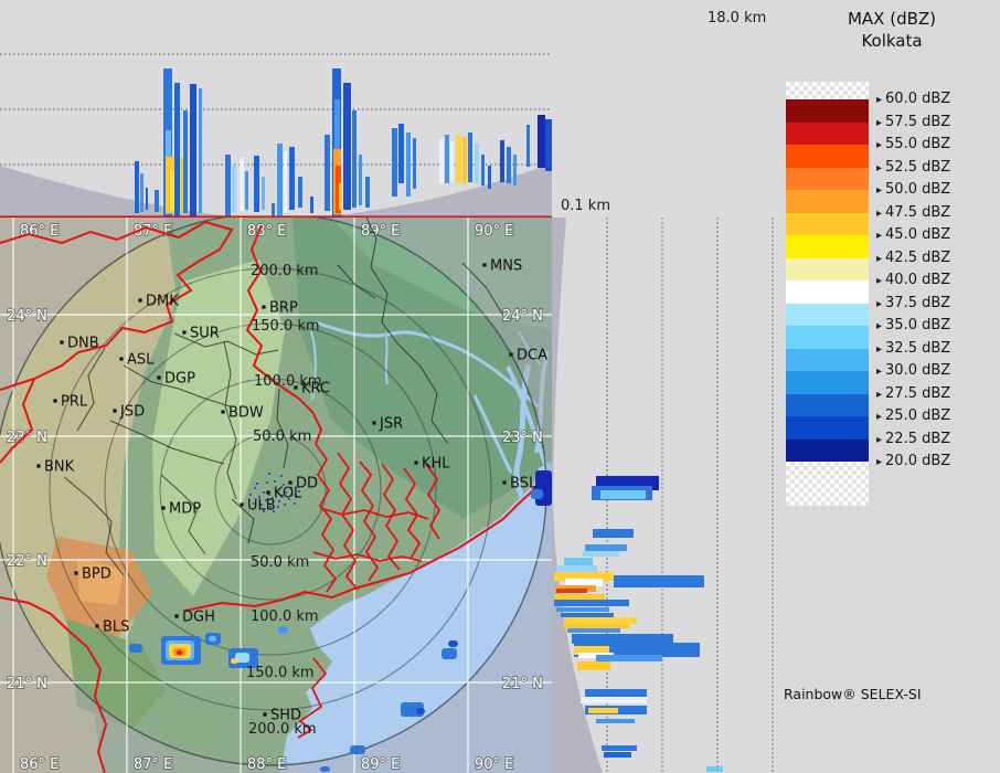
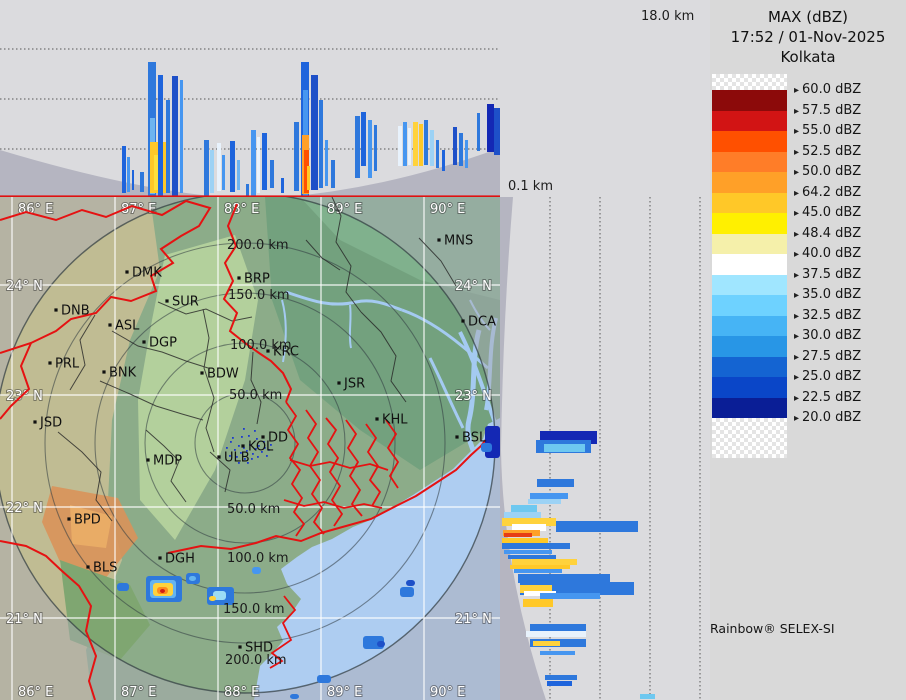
  18.0 km
  0.1 km
  86° E
  86° E
  87° E
  88° E
  88° E
  89° E
  89° E
  90° E
  90° E
  24° N
  24° N
  23° N
  23° N
  22° N
  21° N
  21° N
  200.0 km
  150.0 km
  100.0 km
  50.0 km
  50.0 km
  100.0 km
  150.0 km
  200.0 km
  MNS
  DMK
  BRP
  SUR
  DNB
  DCA
  ASL
  DGP
  KRC
  PRL
- JSD
+ BNK
  BDW
  JSR
  KHL
- BNK
+ JSD
  BSL
  DD
  KOL
  ULB
  MDP
  BPD
  DGH
  BLS
  SHD
  MAX (dBZ)
+ 17:52 / 01-Nov-2025
  Kolkata
  ▸ 60.0 dBZ
  ▸ 57.5 dBZ
  ▸ 55.0 dBZ
  ▸ 52.5 dBZ
  ▸ 50.0 dBZ
- ▸ 47.5 dBZ
+ ▸ 64.2 dBZ
  ▸ 45.0 dBZ
- ▸ 42.5 dBZ
+ ▸ 48.4 dBZ
  ▸ 40.0 dBZ
  ▸ 37.5 dBZ
  ▸ 35.0 dBZ
  ▸ 32.5 dBZ
  ▸ 30.0 dBZ
  ▸ 27.5 dBZ
  ▸ 25.0 dBZ
  ▸ 22.5 dBZ
  ▸ 20.0 dBZ
  Rainbow® SELEX-SI
